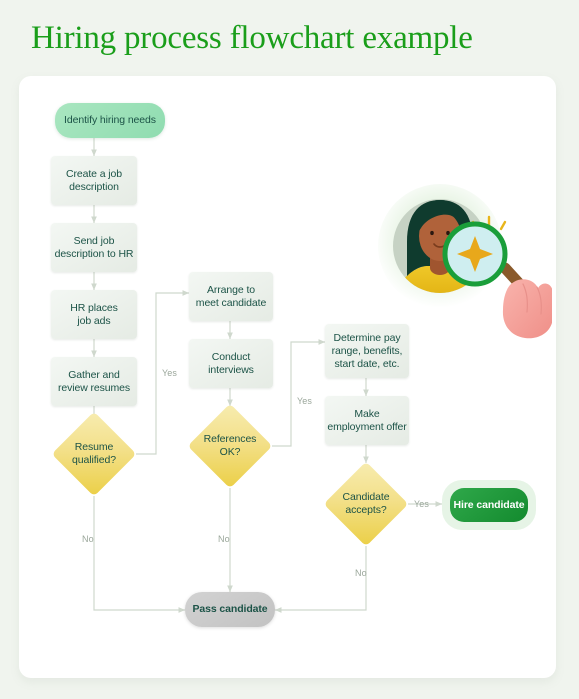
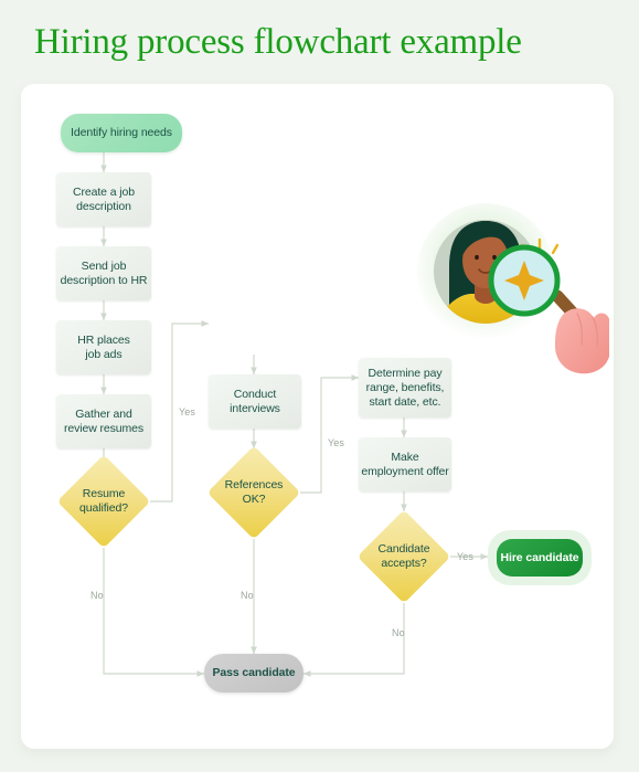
  Hiring process flowchart example
  Identify hiring needs
  Create a job
  description
  Send job
  description to HR
  HR places
  job ads
  Gather and
  review resumes
  Resume
  qualified?
- Arrange to
- meet candidate
  Conduct
  interviews
  References
  OK?
  Determine pay
  range, benefits,
  start date, etc.
  Make
  employment offer
  Candidate
  accepts?
  Hire candidate
  Pass candidate
  Yes
  Yes
  Yes
  No
  No
  No
